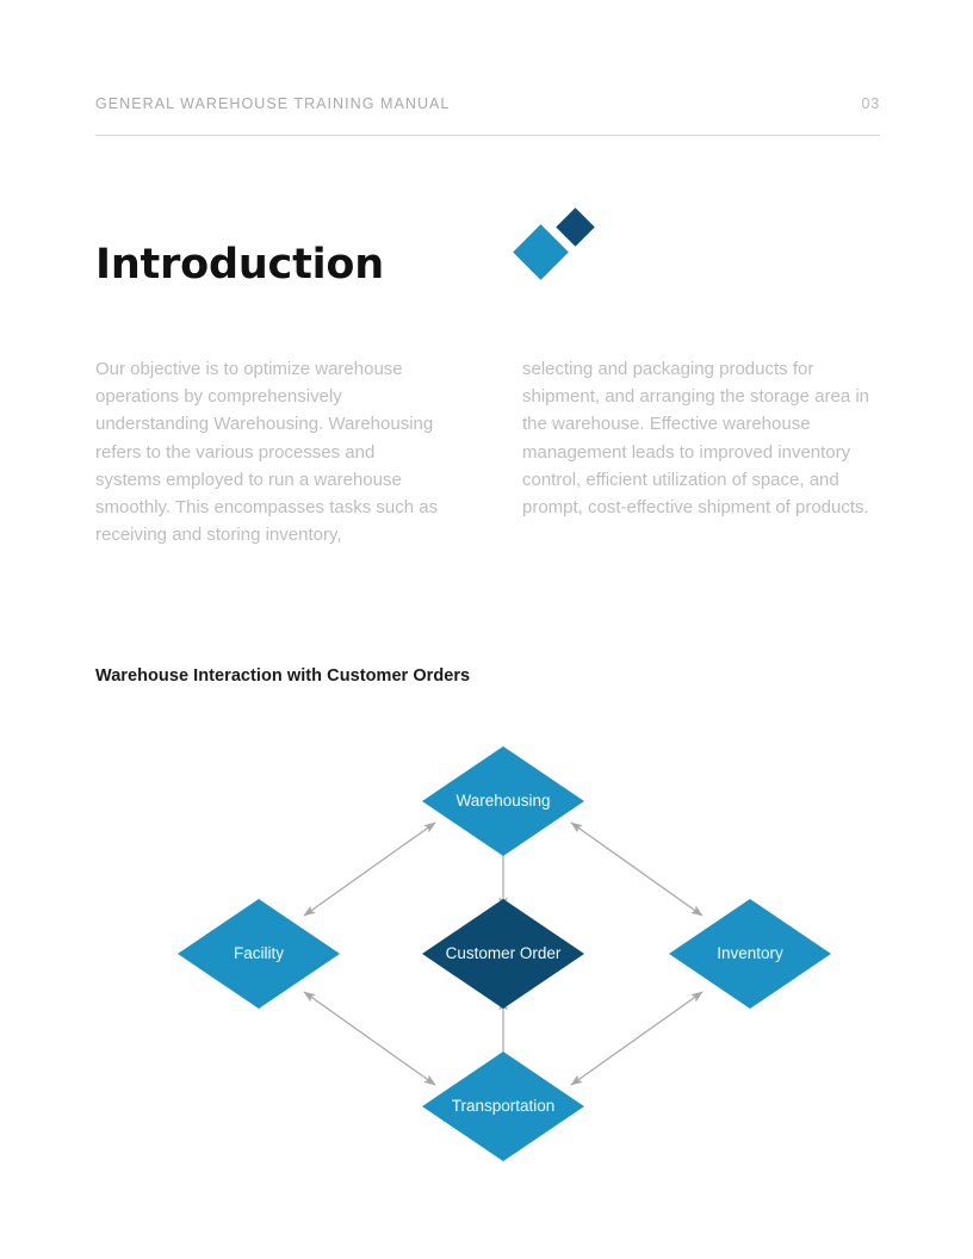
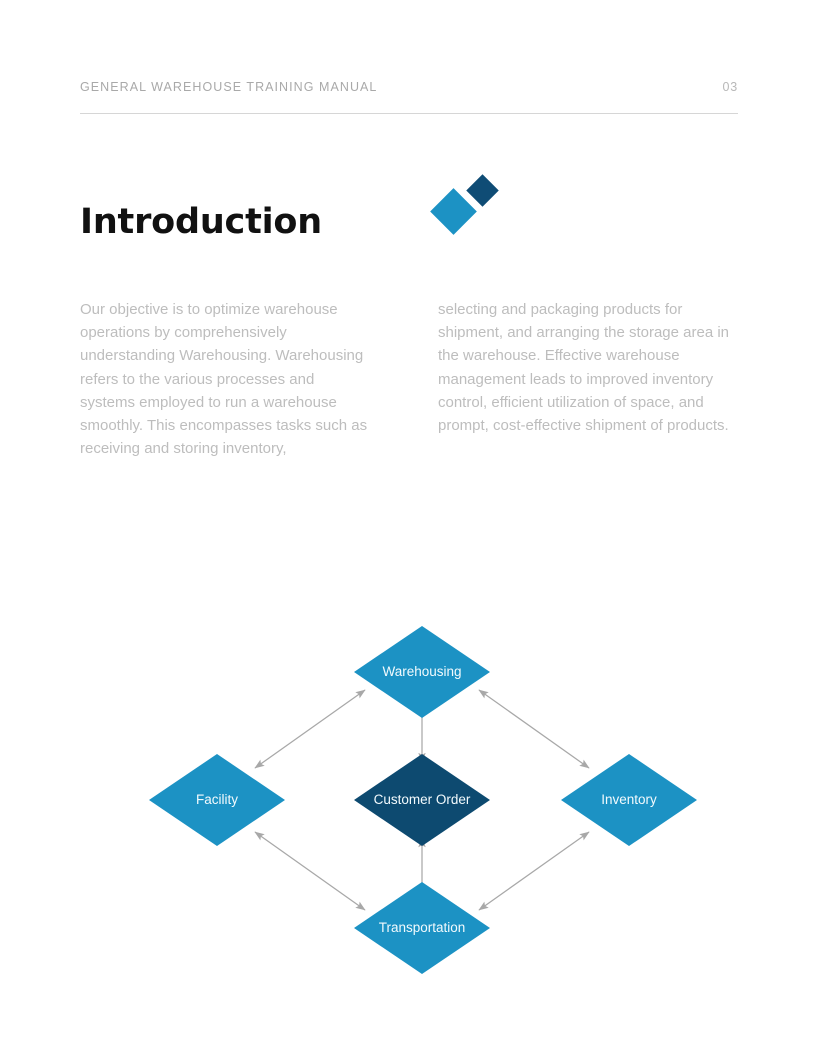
  GENERAL WAREHOUSE TRAINING MANUAL
  03
  Introduction
  Our objective is to optimize warehouse operations by comprehensively understanding Warehousing. Warehousing refers to the various processes and systems employed to run a warehouse smoothly. This encompasses tasks such as receiving and storing inventory,
  selecting and packaging products for shipment, and arranging the storage area in the warehouse. Effective warehouse management leads to improved inventory control, efficient utilization of space, and prompt, cost-effective shipment of products.
- Warehouse Interaction with Customer Orders
  Warehousing
  Facility
  Customer Order
  Inventory
  Transportation
